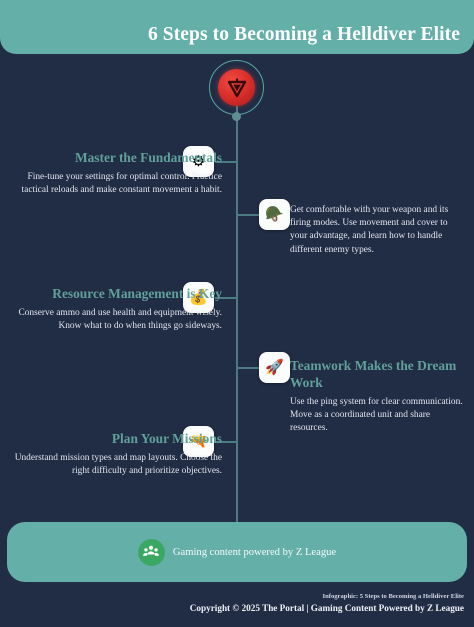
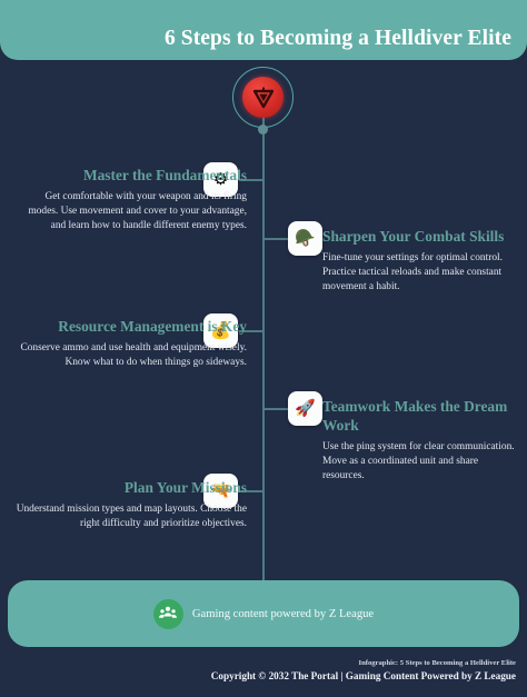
  6 Steps to Becoming a Helldiver Elite
  ⚙
  Master the Fundamentals
- Fine-tune your settings for optimal control. Practice tactical reloads and make constant movement a habit.
+ Get comfortable with your weapon and its firing modes. Use movement and cover to your advantage, and learn how to handle different enemy types.
  🪖
+ Sharpen Your Combat Skills
- Get comfortable with your weapon and its firing modes. Use movement and cover to your advantage, and learn how to handle different enemy types.
+ Fine-tune your settings for optimal control. Practice tactical reloads and make constant movement a habit.
  💰
  Resource Management is Key
  Conserve ammo and use health and equipment wisely. Know what to do when things go sideways.
  🚀
  Teamwork Makes the Dream Work
  Use the ping system for clear communication. Move as a coordinated unit and share resources.
  🔫
  Plan Your Missions
  Understand mission types and map layouts. Choose the right difficulty and prioritize objectives.
  Gaming content powered by Z League
- Copyright © 2025 The Portal | Gaming Content Powered by Z League
+ Copyright © 2032 The Portal | Gaming Content Powered by Z League
